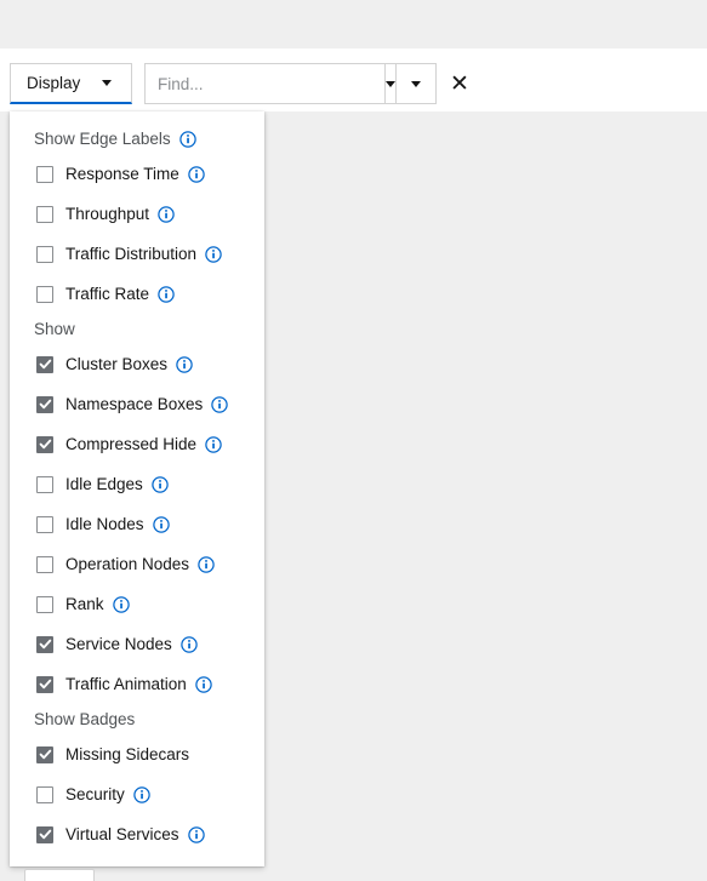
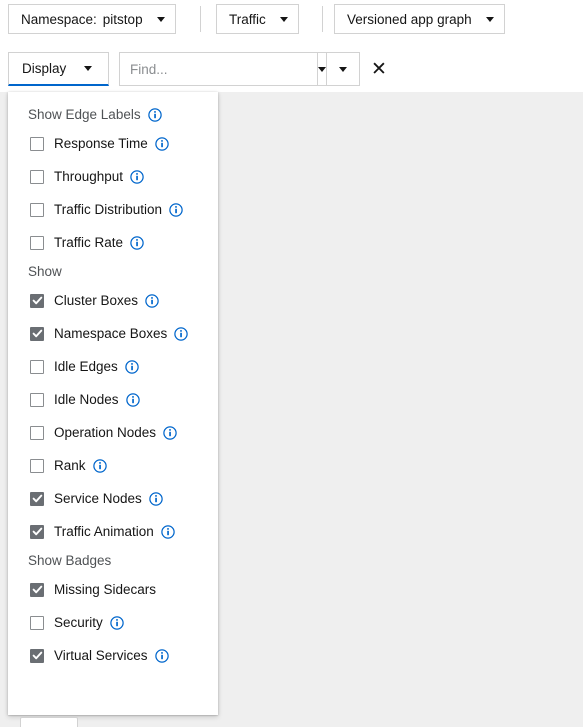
+ Namespace:
+ pitstop
+ Traffic
+ Versioned app graph
  Display
  Find...
  ✕
  Show Edge Labels
  Response Time
  Throughput
  Traffic Distribution
  Traffic Rate
  Show
  Cluster Boxes
  Namespace Boxes
- Compressed Hide
  Idle Edges
  Idle Nodes
  Operation Nodes
  Rank
  Service Nodes
  Traffic Animation
  Show Badges
  Missing Sidecars
  Security
  Virtual Services
